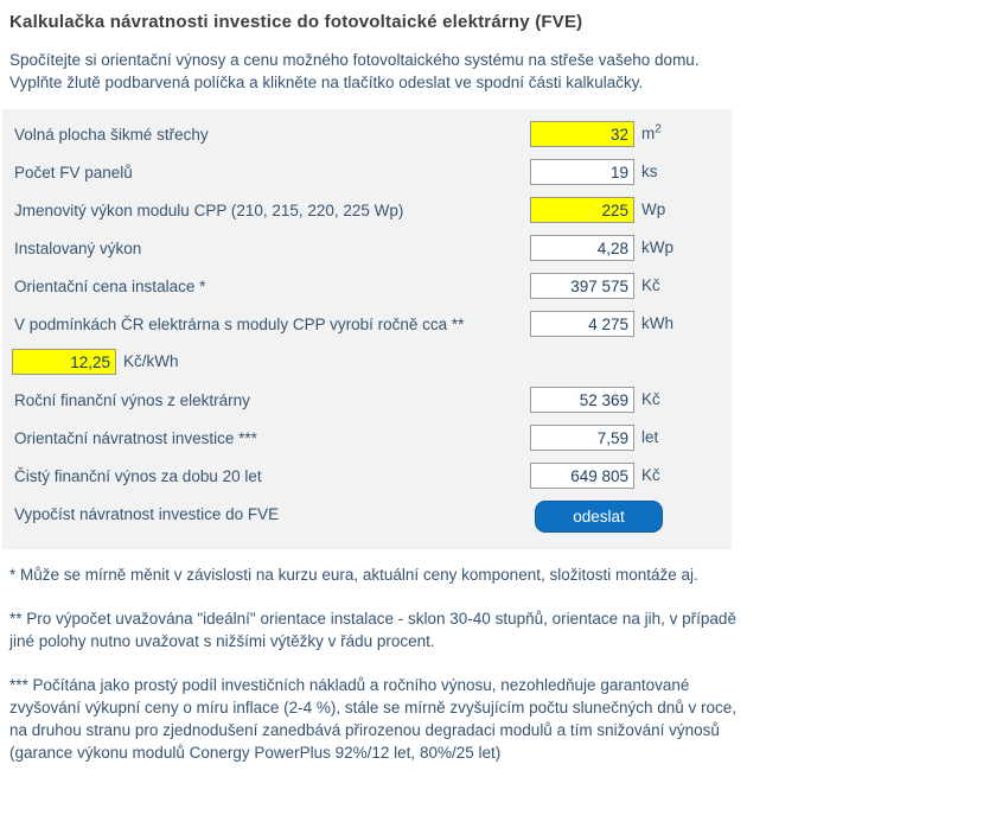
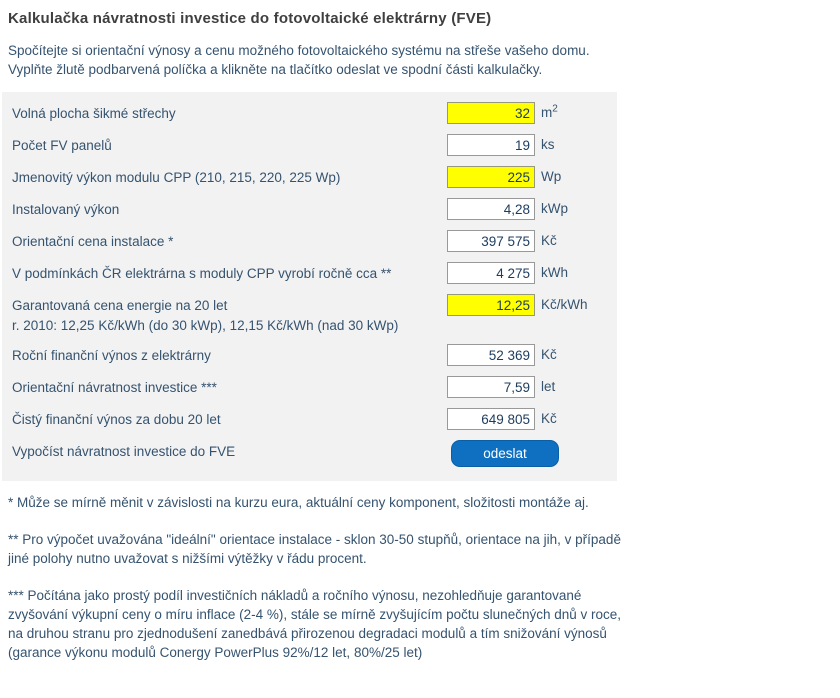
  Kalkulačka návratnosti investice do fotovoltaické elektrárny (FVE)
  Spočítejte si orientační výnosy a cenu možného fotovoltaického systému na střeše vašeho domu. Vyplňte žlutě podbarvená políčka a klikněte na tlačítko odeslat ve spodní části kalkulačky.
  Volná plocha šikmé střechy
  32
  m2
  Počet FV panelů
  19
  ks
  Jmenovitý výkon modulu CPP (210, 215, 220, 225 Wp)
  225
  Wp
  Instalovaný výkon
  4,28
  kWp
  Orientační cena instalace *
  397 575
  Kč
  V podmínkách ČR elektrárna s moduly CPP vyrobí ročně cca **
  4 275
  kWh
+ Garantovaná cena energie na 20 let
+ r. 2010: 12,25 Kč/kWh (do 30 kWp), 12,15 Kč/kWh (nad 30 kWp)
  12,25
  Kč/kWh
  Roční finanční výnos z elektrárny
  52 369
  Kč
  Orientační návratnost investice ***
  7,59
  let
  Čistý finanční výnos za dobu 20 let
  649 805
  Kč
  Vypočíst návratnost investice do FVE
  odeslat
  * Může se mírně měnit v závislosti na kurzu eura, aktuální ceny komponent, složitosti montáže aj.
- ** Pro výpočet uvažována "ideální" orientace instalace - sklon 30-40 stupňů, orientace na jih, v případě jiné polohy nutno uvažovat s nižšími výtěžky v řádu procent.
+ ** Pro výpočet uvažována "ideální" orientace instalace - sklon 30-50 stupňů, orientace na jih, v případě jiné polohy nutno uvažovat s nižšími výtěžky v řádu procent.
  *** Počítána jako prostý podíl investičních nákladů a ročního výnosu, nezohledňuje garantované zvyšování výkupní ceny o míru inflace (2-4 %), stále se mírně zvyšujícím počtu slunečných dnů v roce, na druhou stranu pro zjednodušení zanedbává přirozenou degradaci modulů a tím snižování výnosů (garance výkonu modulů Conergy PowerPlus 92%/12 let, 80%/25 let)
